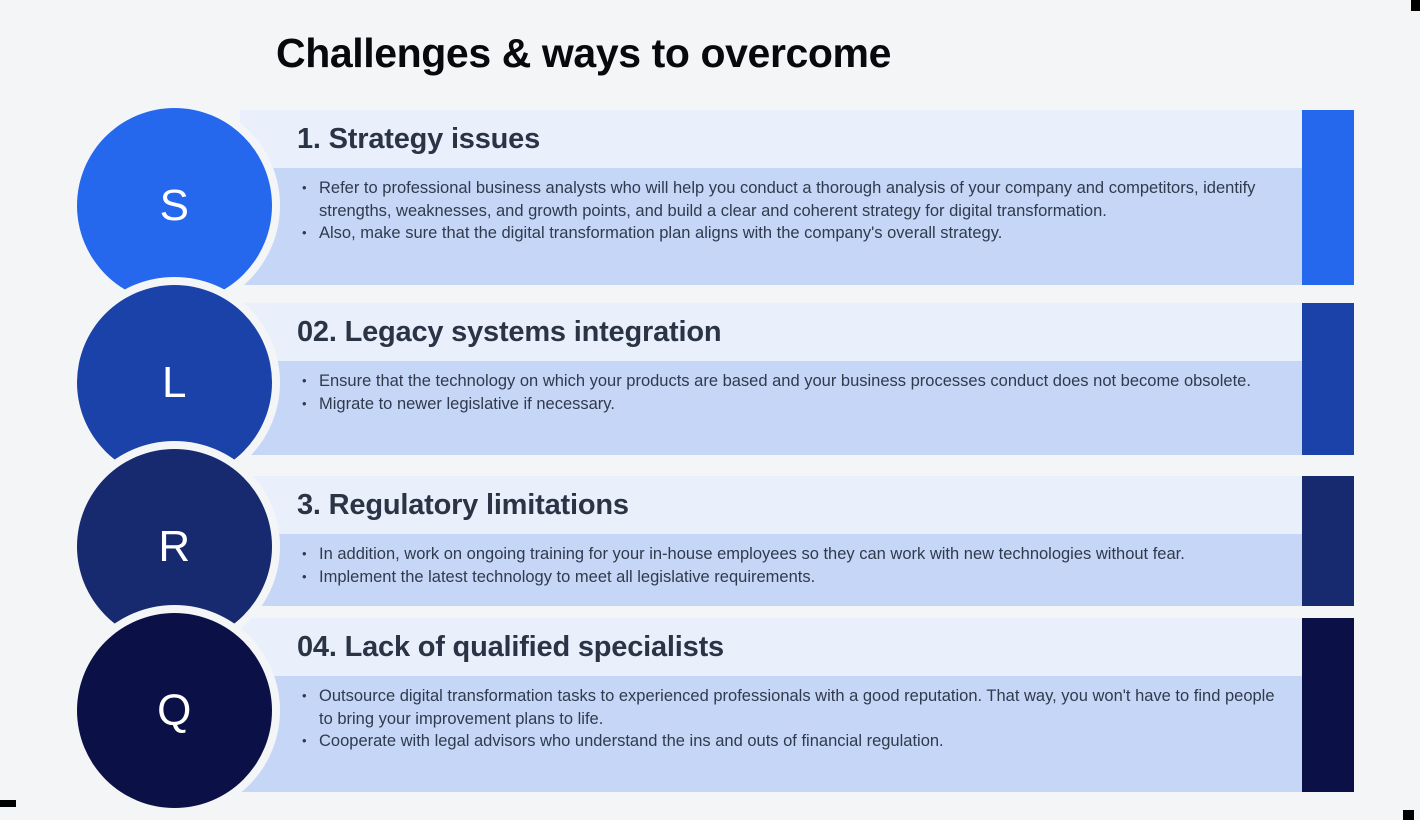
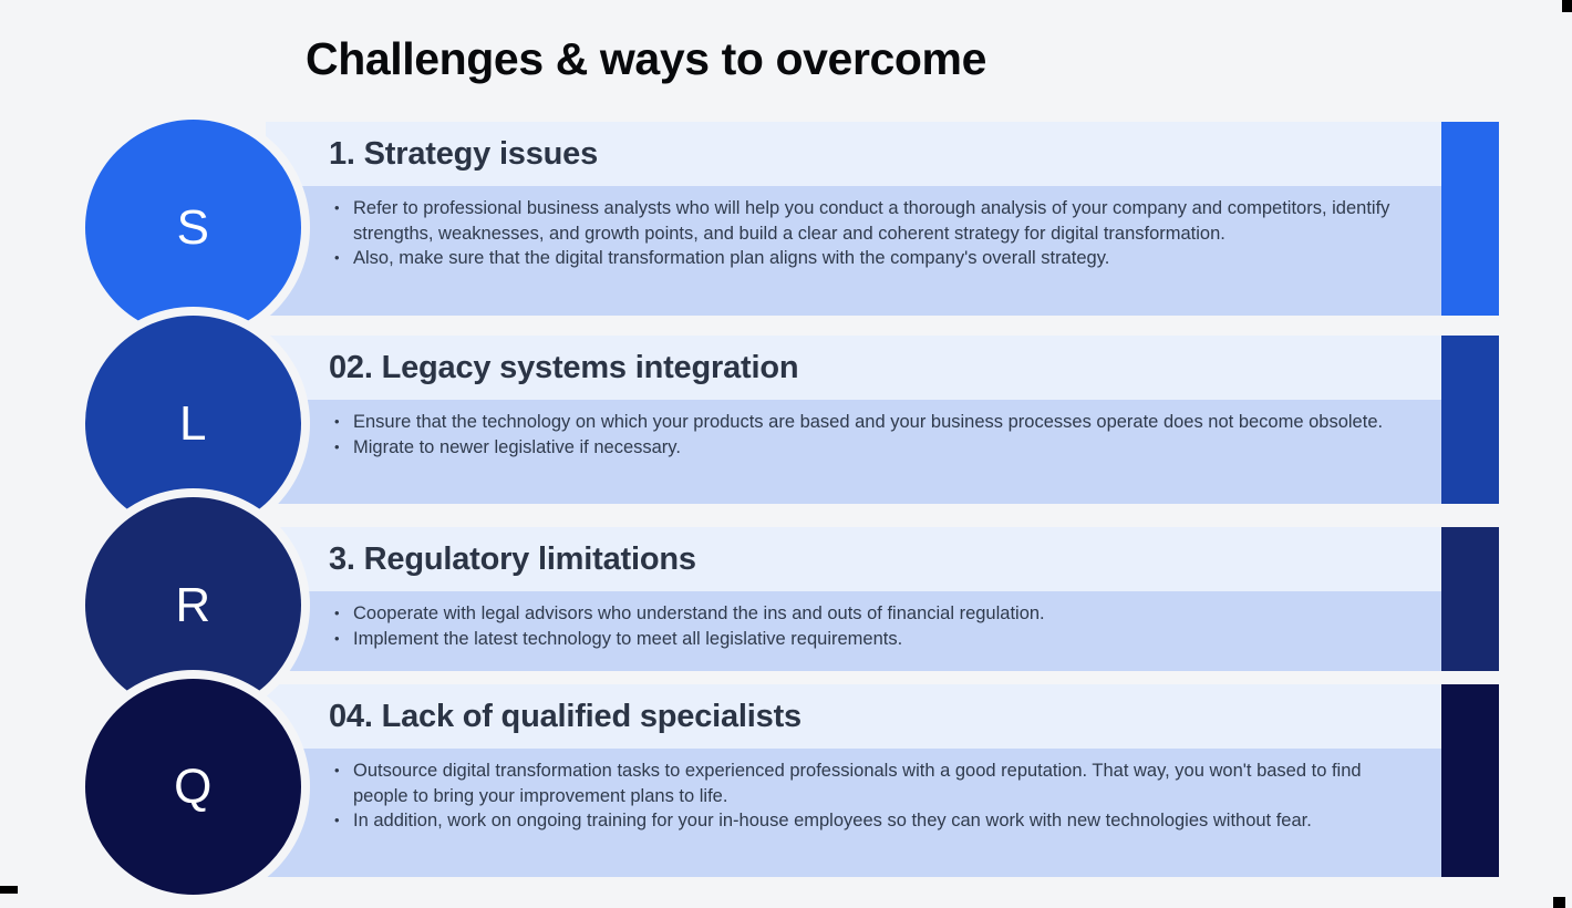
  Challenges & ways to overcome
  1. Strategy issues
  Refer to professional business analysts who will help you conduct a thorough analysis of your company and competitors, identify strengths, weaknesses, and growth points, and build a clear and coherent strategy for digital transformation.
  Also, make sure that the digital transformation plan aligns with the company's overall strategy.
  02. Legacy systems integration
- Ensure that the technology on which your products are based and your business processes conduct does not become obsolete.
+ Ensure that the technology on which your products are based and your business processes operate does not become obsolete.
  Migrate to newer legislative if necessary.
  3. Regulatory limitations
- In addition, work on ongoing training for your in-house employees so they can work with new technologies without fear.
+ Cooperate with legal advisors who understand the ins and outs of financial regulation.
  Implement the latest technology to meet all legislative requirements.
  04. Lack of qualified specialists
- Outsource digital transformation tasks to experienced professionals with a good reputation. That way, you won't have to find people to bring your improvement plans to life.
+ Outsource digital transformation tasks to experienced professionals with a good reputation. That way, you won't based to find people to bring your improvement plans to life.
- Cooperate with legal advisors who understand the ins and outs of financial regulation.
+ In addition, work on ongoing training for your in-house employees so they can work with new technologies without fear.
  S
  L
  R
  Q
